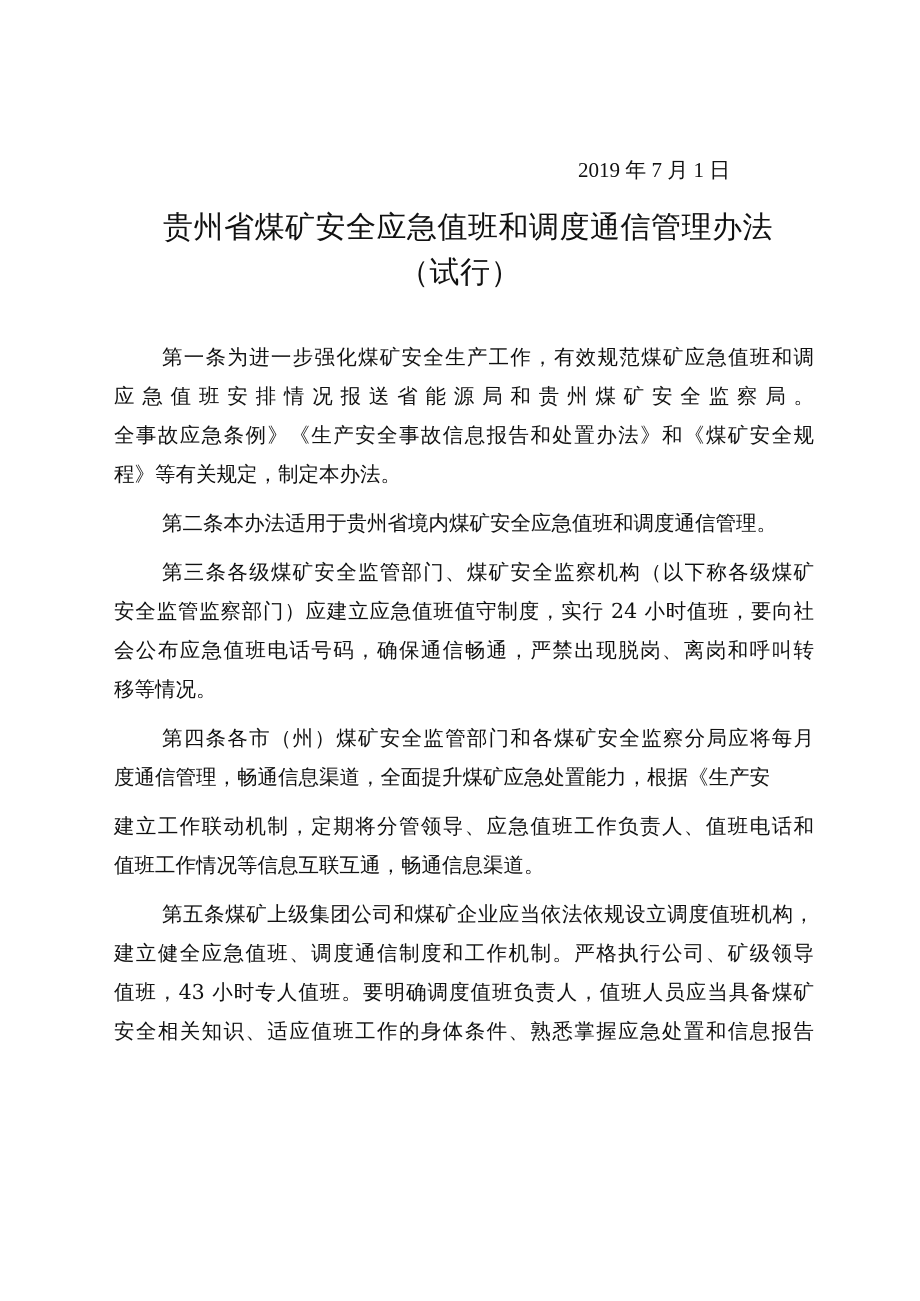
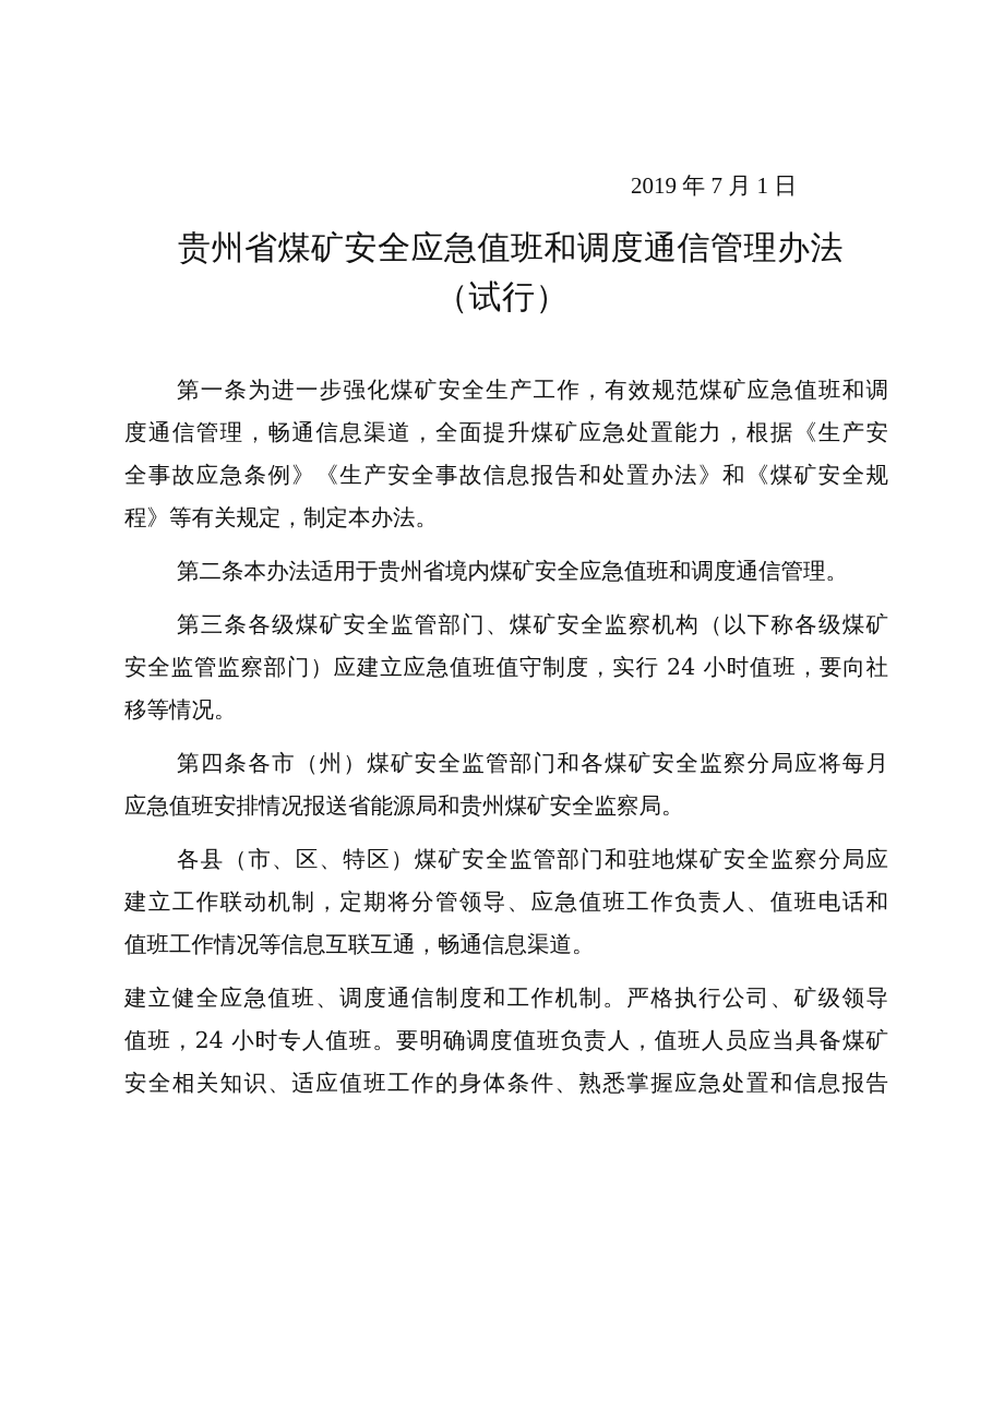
  2019 年 7 月 1 日
  贵州省煤矿安全应急值班和调度通信管理办法
  （试行）
  第一条为进一步强化煤矿安全生产工作，有效规范煤矿应急值班和调
- 应急值班安排情况报送省能源局和贵州煤矿安全监察局。
+ 度通信管理，畅通信息渠道，全面提升煤矿应急处置能力，根据《生产安
  全事故应急条例》《生产安全事故信息报告和处置办法》和《煤矿安全规
  程》等有关规定，制定本办法。
  第二条本办法适用于贵州省境内煤矿安全应急值班和调度通信管理。
  第三条各级煤矿安全监管部门、煤矿安全监察机构（以下称各级煤矿
  安全监管监察部门）应建立应急值班值守制度，实行 24 小时值班，要向社
- 会公布应急值班电话号码，确保通信畅通，严禁出现脱岗、离岗和呼叫转
  移等情况。
  第四条各市（州）煤矿安全监管部门和各煤矿安全监察分局应将每月
- 度通信管理，畅通信息渠道，全面提升煤矿应急处置能力，根据《生产安
+ 应急值班安排情况报送省能源局和贵州煤矿安全监察局。
+ 各县（市、区、特区）煤矿安全监管部门和驻地煤矿安全监察分局应
  建立工作联动机制，定期将分管领导、应急值班工作负责人、值班电话和
  值班工作情况等信息互联互通，畅通信息渠道。
- 第五条煤矿上级集团公司和煤矿企业应当依法依规设立调度值班机构，
  建立健全应急值班、调度通信制度和工作机制。严格执行公司、矿级领导
- 值班，43 小时专人值班。要明确调度值班负责人，值班人员应当具备煤矿
+ 值班，24 小时专人值班。要明确调度值班负责人，值班人员应当具备煤矿
  安全相关知识、适应值班工作的身体条件、熟悉掌握应急处置和信息报告
